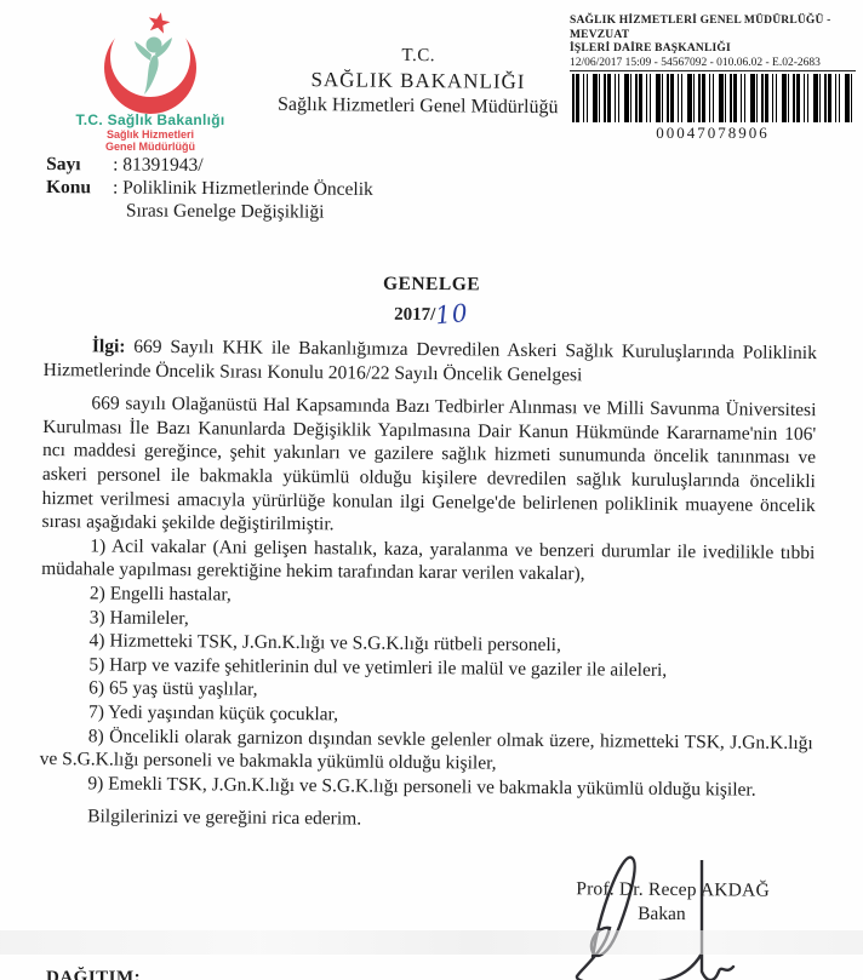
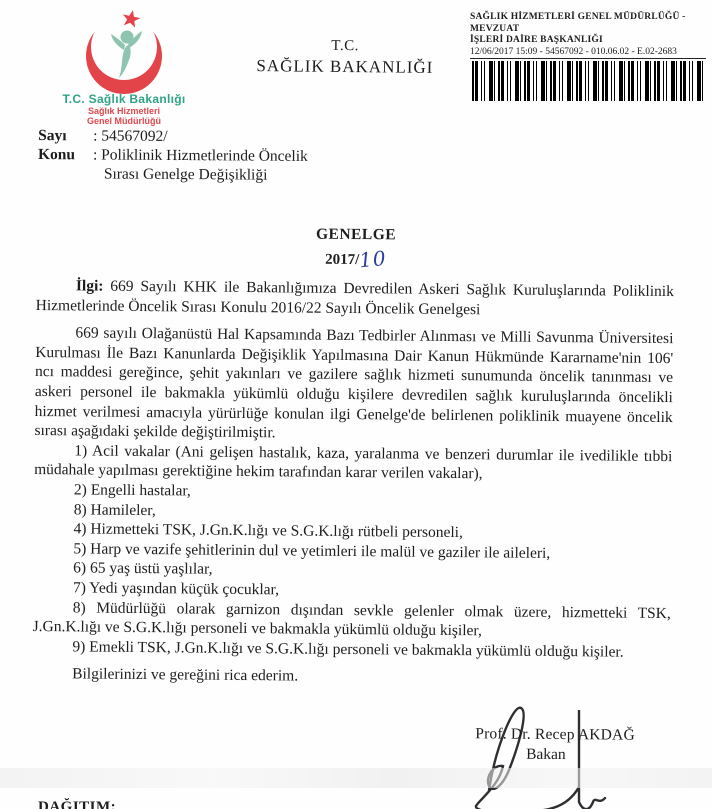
  T.C. Sağlık Bakanlığı
  Sağlık Hizmetleri
  Genel Müdürlüğü
  T.C.
  SAĞLIK BAKANLIĞI
- Sağlık Hizmetleri Genel Müdürlüğü
  SAĞLIK HİZMETLERİ GENEL MÜDÜRLÜĞÜ - MEVZUAT
  İŞLERİ DAİRE BAŞKANLIĞI
  12/06/2017 15:09 - 54567092 - 010.06.02 - E.02-2683
- 00047078906
  Sayı
- : 81391943/
+ : 54567092/
  Konu
  : Poliklinik Hizmetlerinde Öncelik
  Sırası Genelge Değişikliği
  GENELGE
  İlgi: 669 Sayılı KHK ile Bakanlığımıza Devredilen Askeri Sağlık Kuruluşlarında Poliklinik Hizmetlerinde Öncelik Sırası Konulu 2016/22 Sayılı Öncelik Genelgesi
  669 sayılı Olağanüstü Hal Kapsamında Bazı Tedbirler Alınması ve Milli Savunma Üniversitesi Kurulması İle Bazı Kanunlarda Değişiklik Yapılmasına Dair Kanun Hükmünde Kararname'nin 106' ncı maddesi gereğince, şehit yakınları ve gazilere sağlık hizmeti sunumunda öncelik tanınması ve askeri personel ile bakmakla yükümlü olduğu kişilere devredilen sağlık kuruluşlarında öncelikli hizmet verilmesi amacıyla yürürlüğe konulan ilgi Genelge'de belirlenen poliklinik muayene öncelik sırası aşağıdaki şekilde değiştirilmiştir.
  1) Acil vakalar (Ani gelişen hastalık, kaza, yaralanma ve benzeri durumlar ile ivedilikle tıbbi müdahale yapılması gerektiğine hekim tarafından karar verilen vakalar),
  2) Engelli hastalar,
- 3) Hamileler,
+ 8) Hamileler,
  4) Hizmetteki TSK, J.Gn.K.lığı ve S.G.K.lığı rütbeli personeli,
  5) Harp ve vazife şehitlerinin dul ve yetimleri ile malül ve gaziler ile aileleri,
  6) 65 yaş üstü yaşlılar,
  7) Yedi yaşından küçük çocuklar,
- 8) Öncelikli olarak garnizon dışından sevkle gelenler olmak üzere, hizmetteki TSK, J.Gn.K.lığı ve S.G.K.lığı personeli ve bakmakla yükümlü olduğu kişiler,
+ 8) Müdürlüğü olarak garnizon dışından sevkle gelenler olmak üzere, hizmetteki TSK, J.Gn.K.lığı ve S.G.K.lığı personeli ve bakmakla yükümlü olduğu kişiler,
  9) Emekli TSK, J.Gn.K.lığı ve S.G.K.lığı personeli ve bakmakla yükümlü olduğu kişiler.
  Bilgilerinizi ve gereğini rica ederim.
  Prof. Dr. Recep AKDAĞ
  Bakan
  DAĞITIM:
